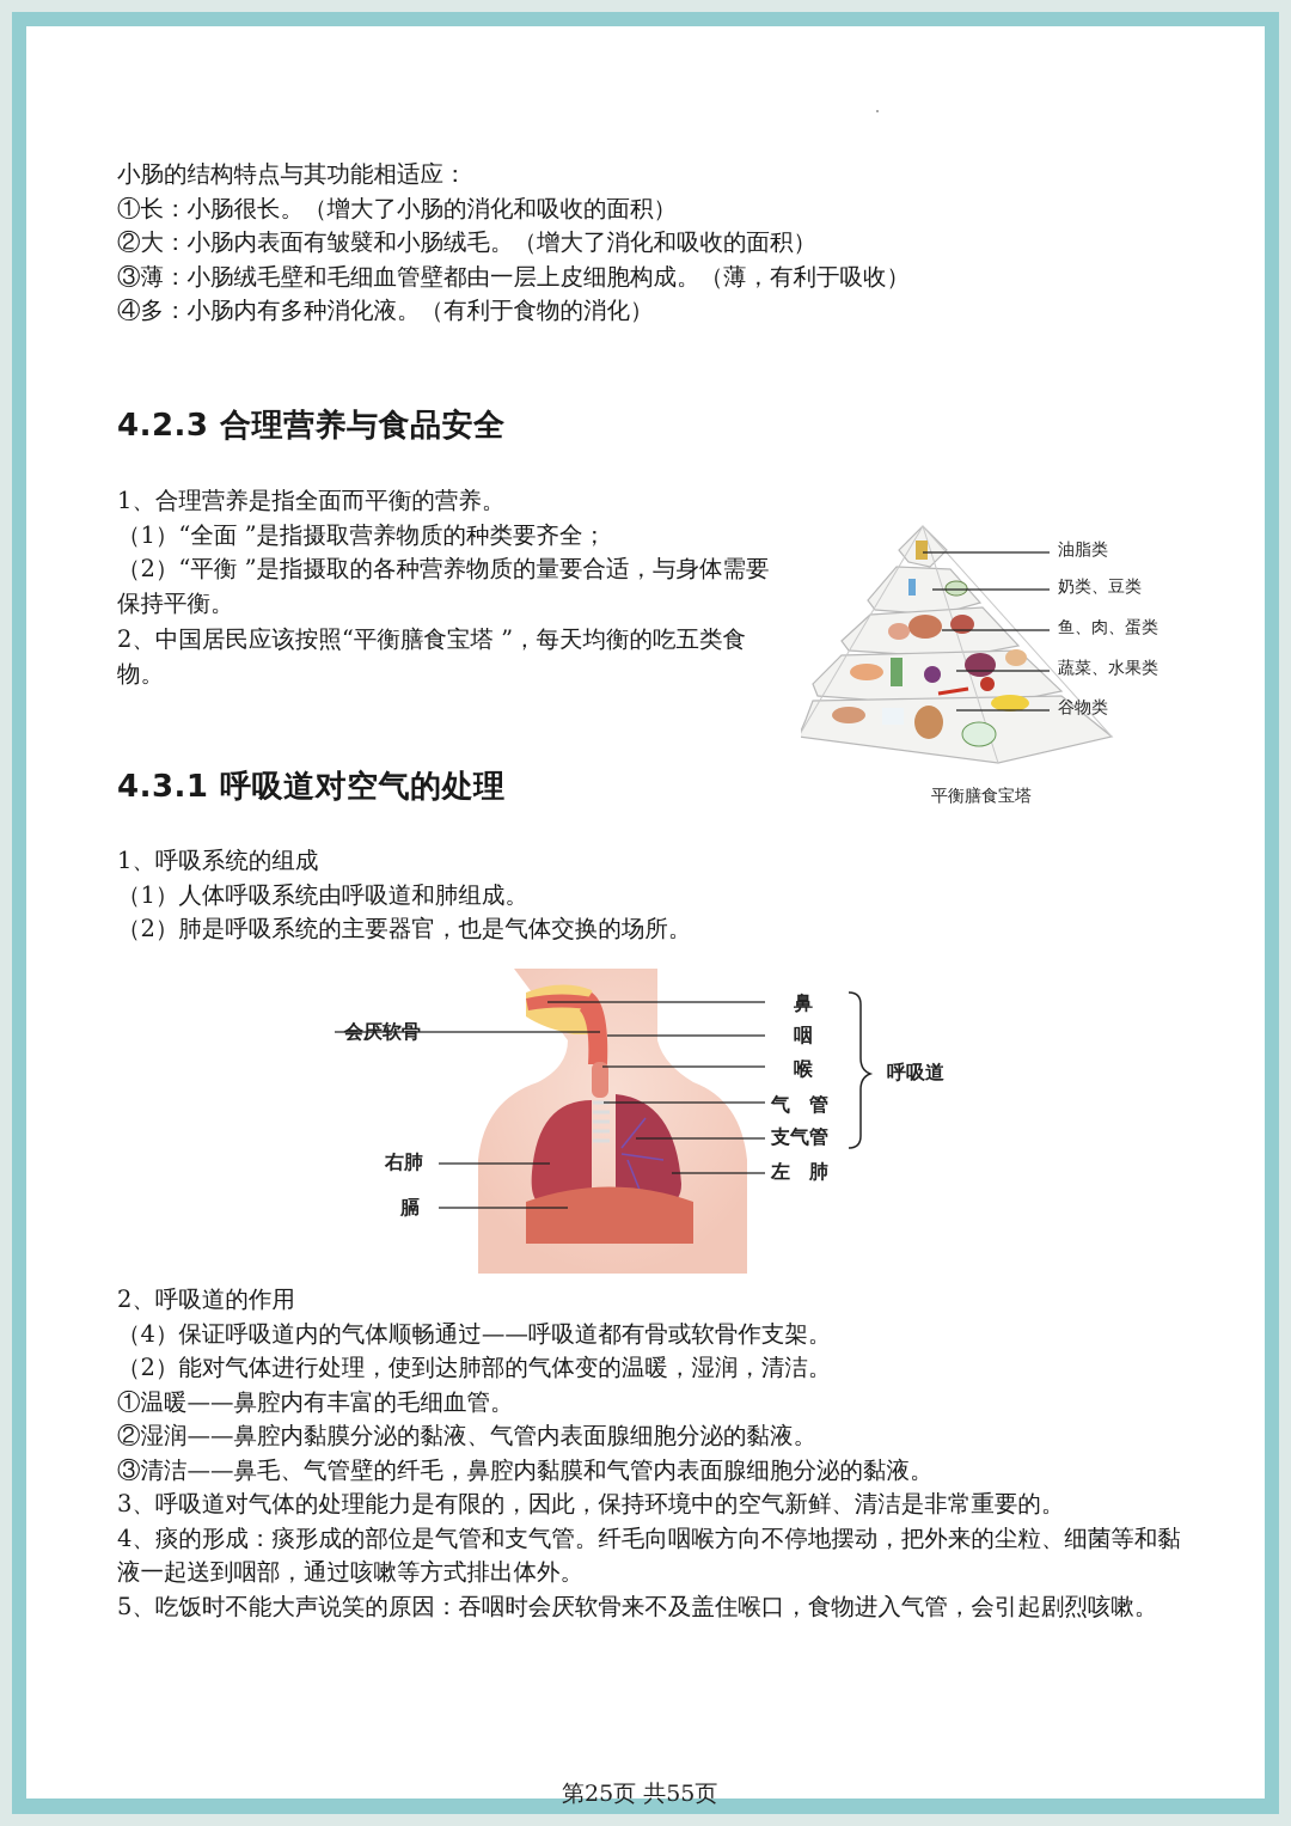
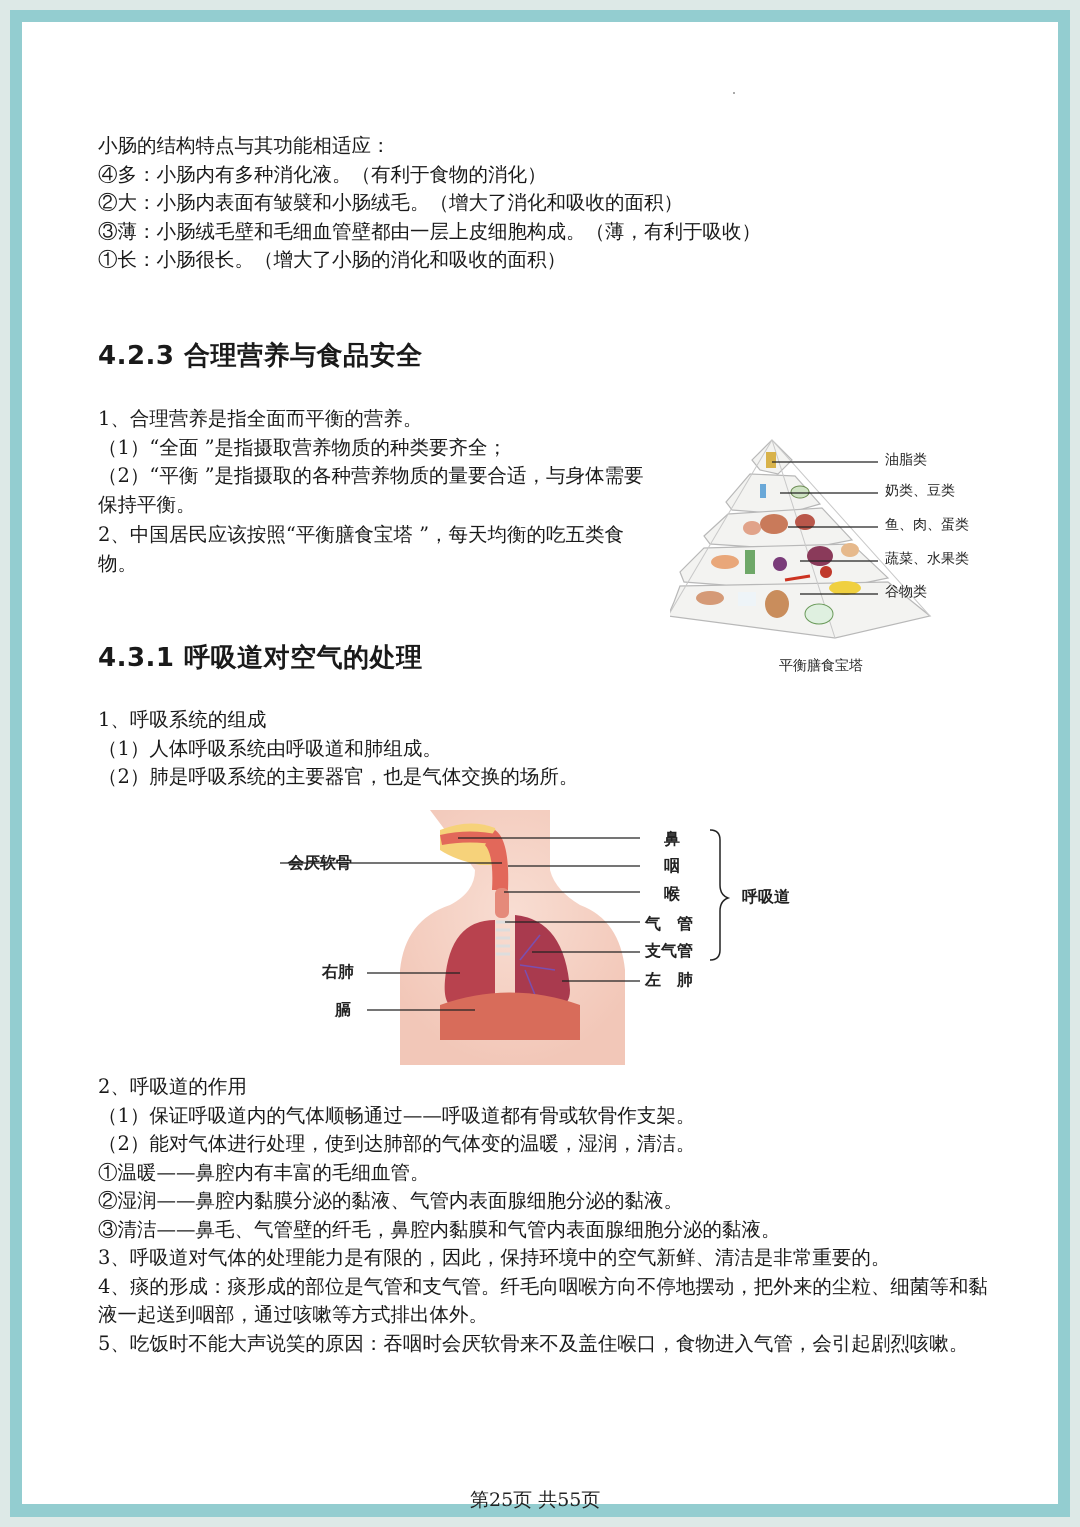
  小肠的结构特点与其功能相适应：
- ①长：小肠很长。（增大了小肠的消化和吸收的面积）
+ ④多：小肠内有多种消化液。（有利于食物的消化）
  ②大：小肠内表面有皱襞和小肠绒毛。（增大了消化和吸收的面积）
  ③薄：小肠绒毛壁和毛细血管壁都由一层上皮细胞构成。（薄，有利于吸收）
- ④多：小肠内有多种消化液。（有利于食物的消化）
+ ①长：小肠很长。（增大了小肠的消化和吸收的面积）
  4.2.3 合理营养与食品安全
  1、合理营养是指全面而平衡的营养。
  （1）“全面 ”是指摄取营养物质的种类要齐全；
  （2）“平衡 ”是指摄取的各种营养物质的量要合适，与身体需要保持平衡。
  2、中国居民应该按照“平衡膳食宝塔 ”，每天均衡的吃五类食物。
  油脂类
  奶类、豆类
  鱼、肉、蛋类
  蔬菜、水果类
  谷物类
  平衡膳食宝塔
  4.3.1 呼吸道对空气的处理
  1、呼吸系统的组成
  （1）人体呼吸系统由呼吸道和肺组成。
  （2）肺是呼吸系统的主要器官，也是气体交换的场所。
  会厌软骨
  右肺
  膈
  鼻
  咽
  喉
  气 管
  支气管
  左 肺
  呼吸道
  2、呼吸道的作用
- （4）保证呼吸道内的气体顺畅通过——呼吸道都有骨或软骨作支架。
+ （1）保证呼吸道内的气体顺畅通过——呼吸道都有骨或软骨作支架。
  （2）能对气体进行处理，使到达肺部的气体变的温暖，湿润，清洁。
  ①温暖——鼻腔内有丰富的毛细血管。
  ②湿润——鼻腔内黏膜分泌的黏液、气管内表面腺细胞分泌的黏液。
  ③清洁——鼻毛、气管壁的纤毛，鼻腔内黏膜和气管内表面腺细胞分泌的黏液。
  3、呼吸道对气体的处理能力是有限的，因此，保持环境中的空气新鲜、清洁是非常重要的。
  4、痰的形成：痰形成的部位是气管和支气管。纤毛向咽喉方向不停地摆动，把外来的尘粒、细菌等和黏液一起送到咽部，通过咳嗽等方式排出体外。
  5、吃饭时不能大声说笑的原因：吞咽时会厌软骨来不及盖住喉口，食物进入气管，会引起剧烈咳嗽。
  第25页 共55页
